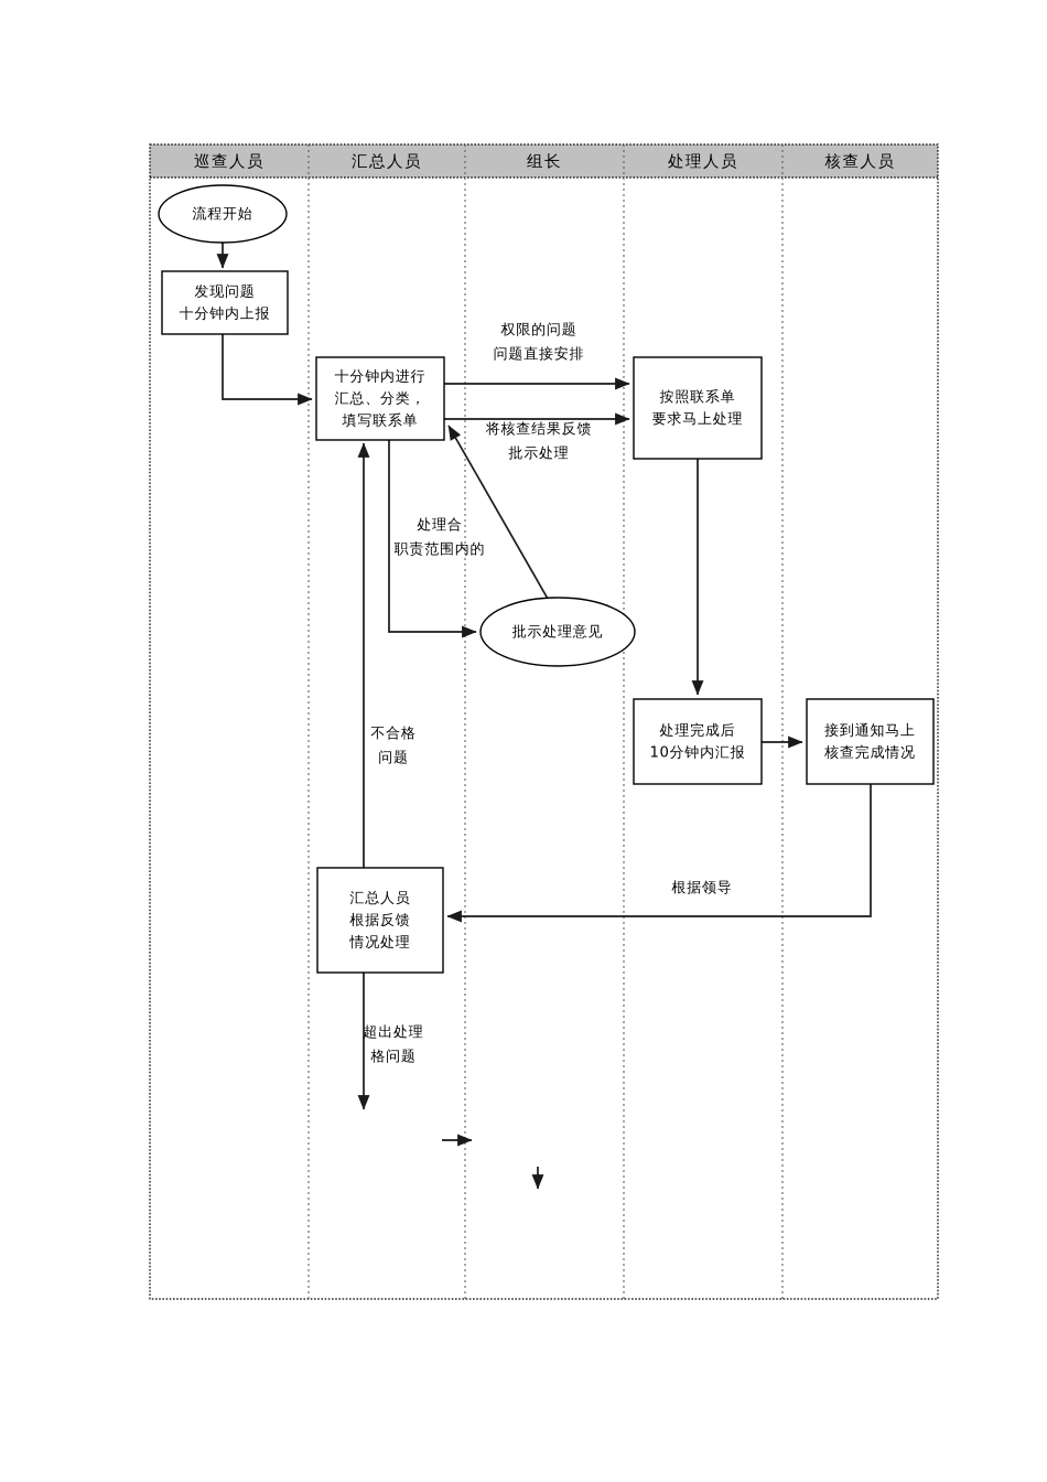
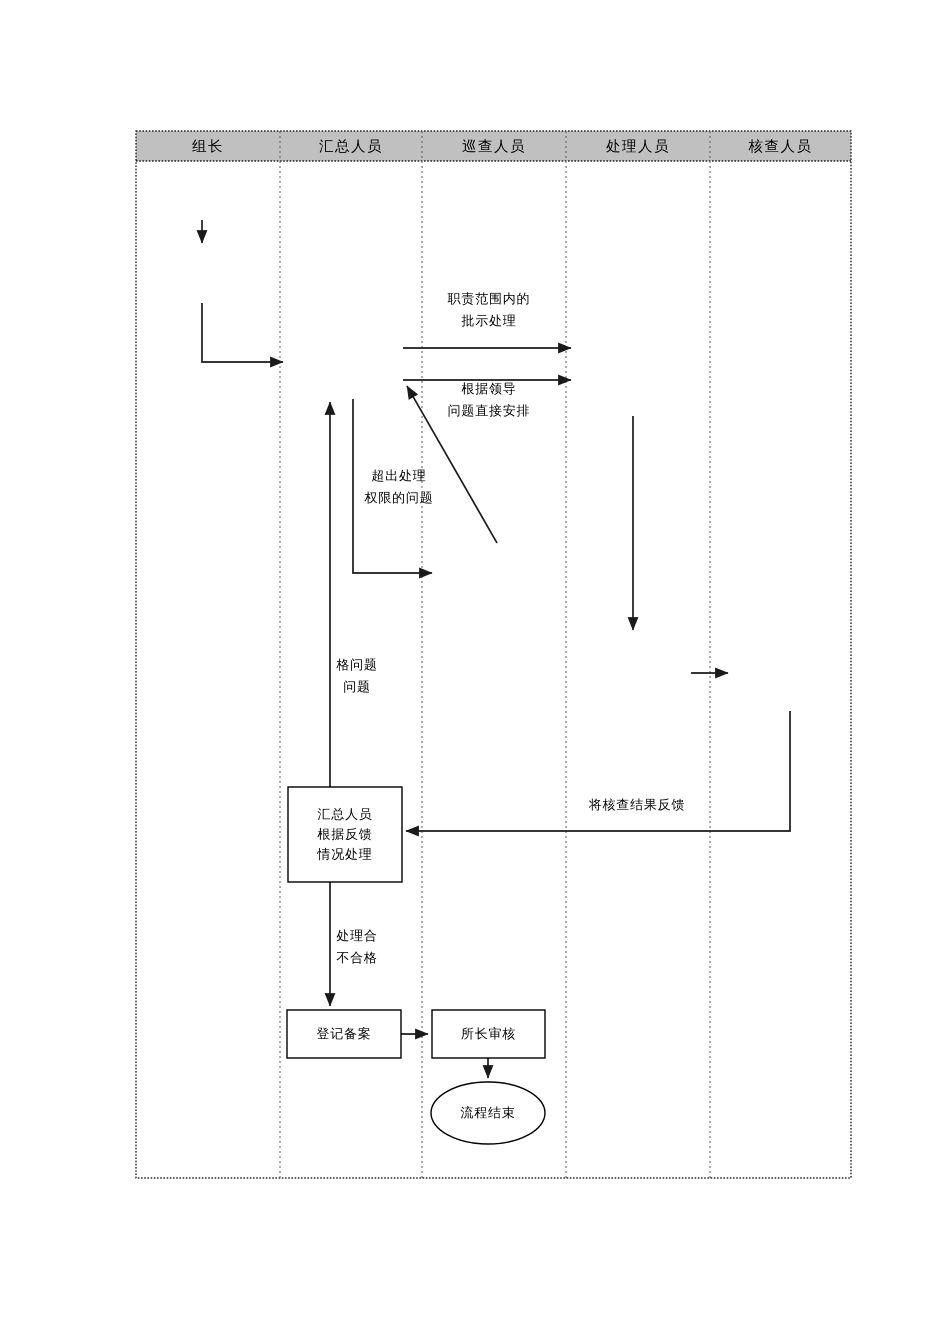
- 巡查人员
+ 组长
  汇总人员
- 组长
+ 巡查人员
  处理人员
  核查人员
- 流程开始
- 发现问题
- 十分钟内上报
- 十分钟内进行
- 汇总、分类，
- 填写联系单
- 批示处理意见
- 按照联系单
- 要求马上处理
- 处理完成后
- 10分钟内汇报
- 接到通知马上
- 核查完成情况
  汇总人员
  根据反馈
  情况处理
+ 登记备案
+ 所长审核
+ 流程结束
- 权限的问题
+ 职责范围内的
- 问题直接安排
+ 批示处理
- 将核查结果反馈
+ 根据领导
- 批示处理
+ 问题直接安排
- 处理合
+ 超出处理
- 职责范围内的
+ 权限的问题
- 不合格
+ 格问题
  问题
- 根据领导
+ 将核查结果反馈
- 超出处理
+ 处理合
- 格问题
+ 不合格
